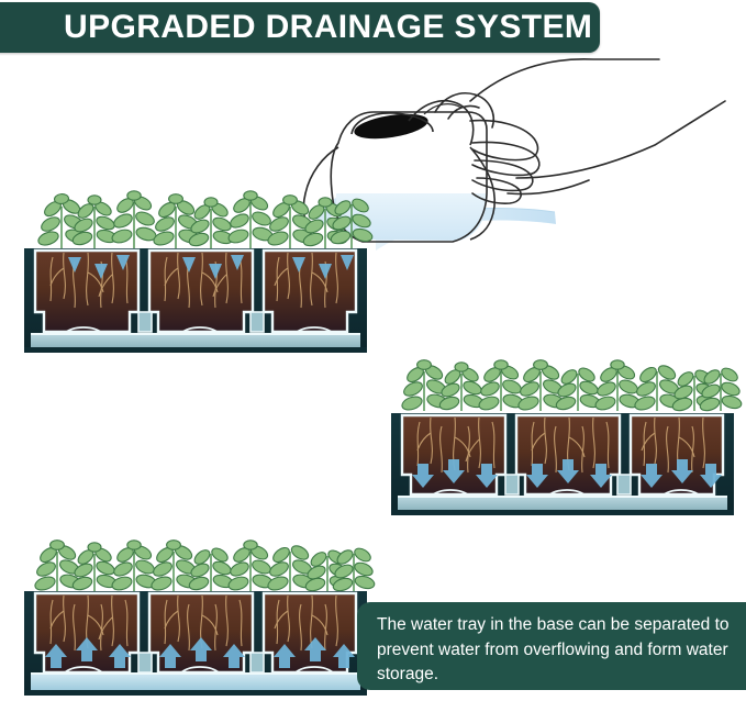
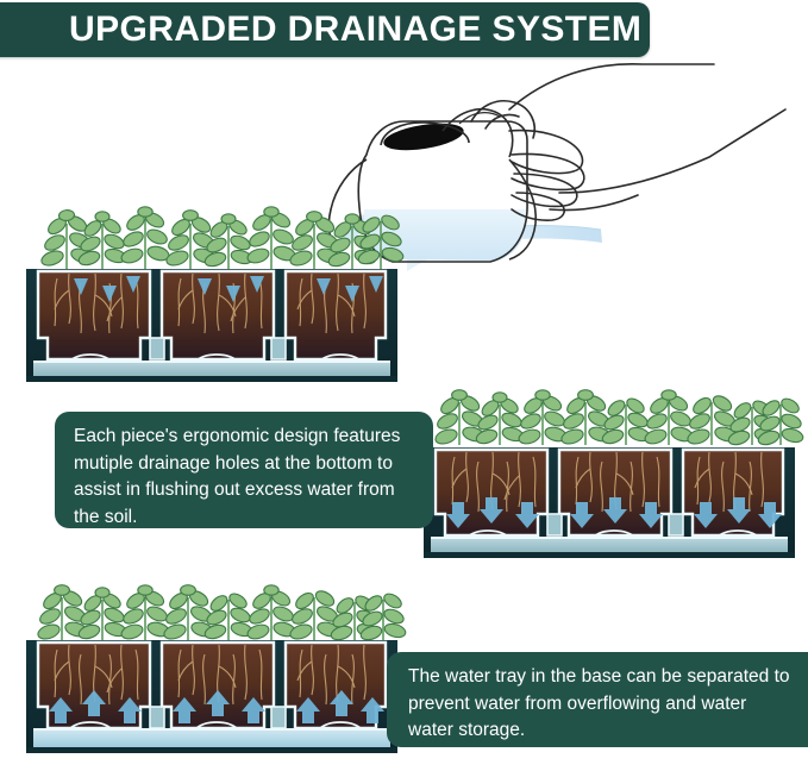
  UPGRADED DRAINAGE SYSTEM
+ Each piece's ergonomic design features mutiple drainage holes at the bottom to assist in flushing out excess water from the soil.
- The water tray in the base can be separated to prevent water from overflowing and form water storage.
+ The water tray in the base can be separated to prevent water from overflowing and water water storage.
